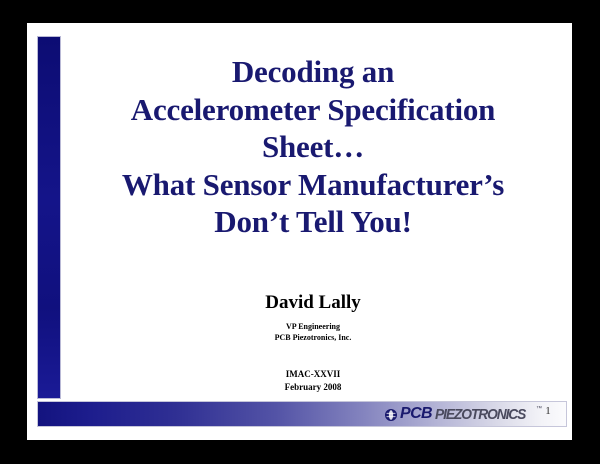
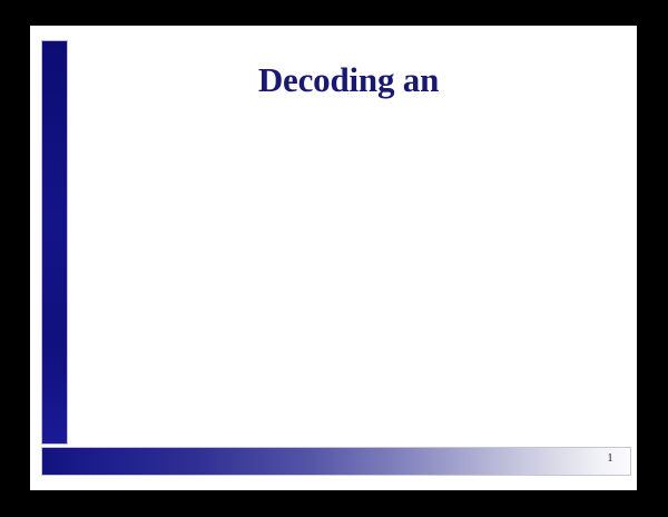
  Decoding an
- Accelerometer Specification
- Sheet…
- What Sensor Manufacturer’s
- Don’t Tell You!
- David Lally
- VP Engineering
- PCB Piezotronics, Inc.
- IMAC-XXVII
- February 2008
- PCB
- PIEZOTRONICS
  1
